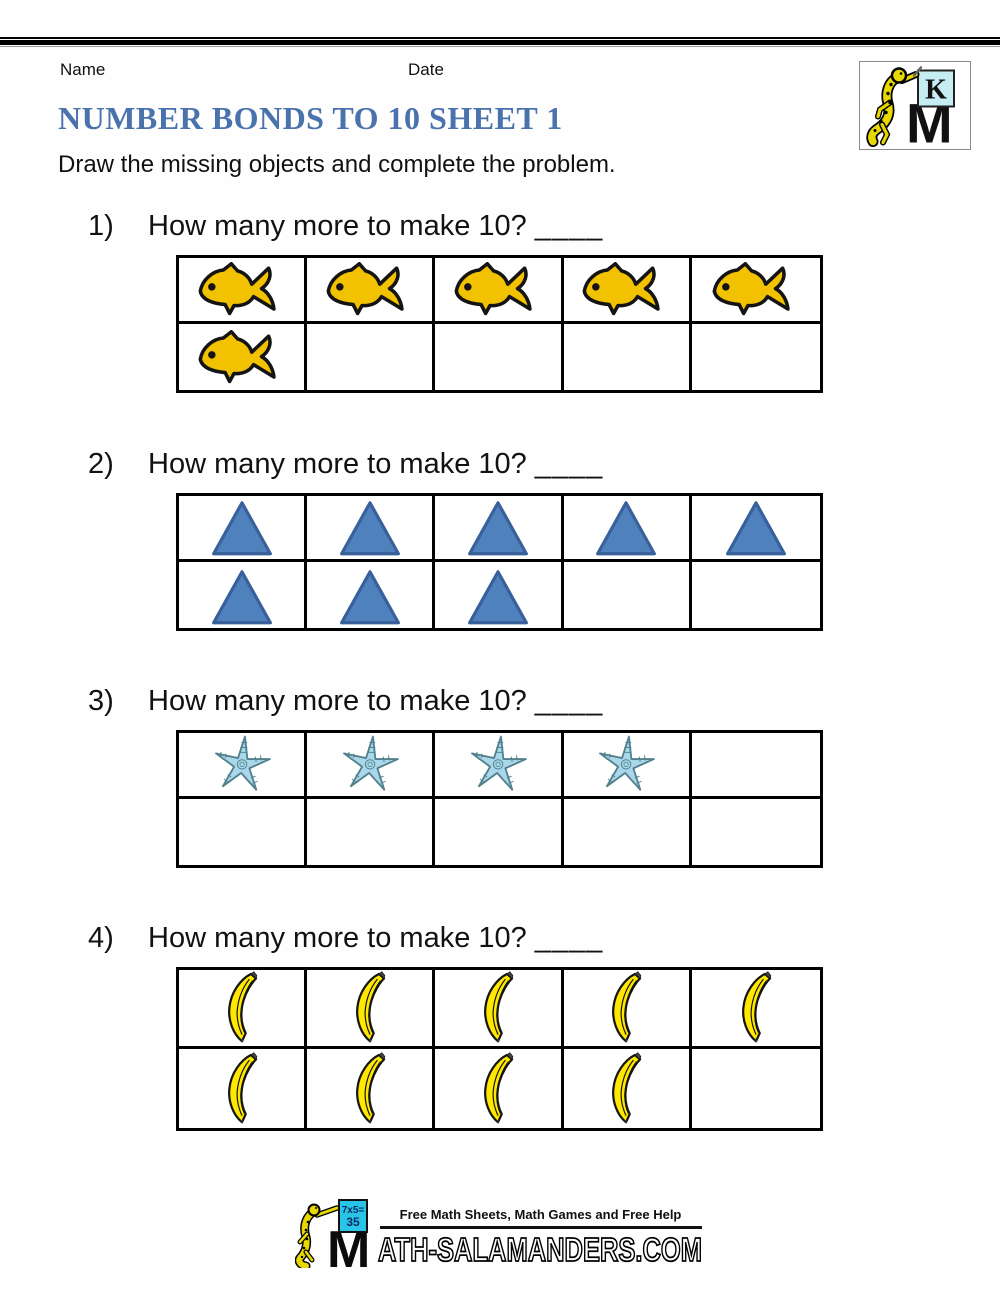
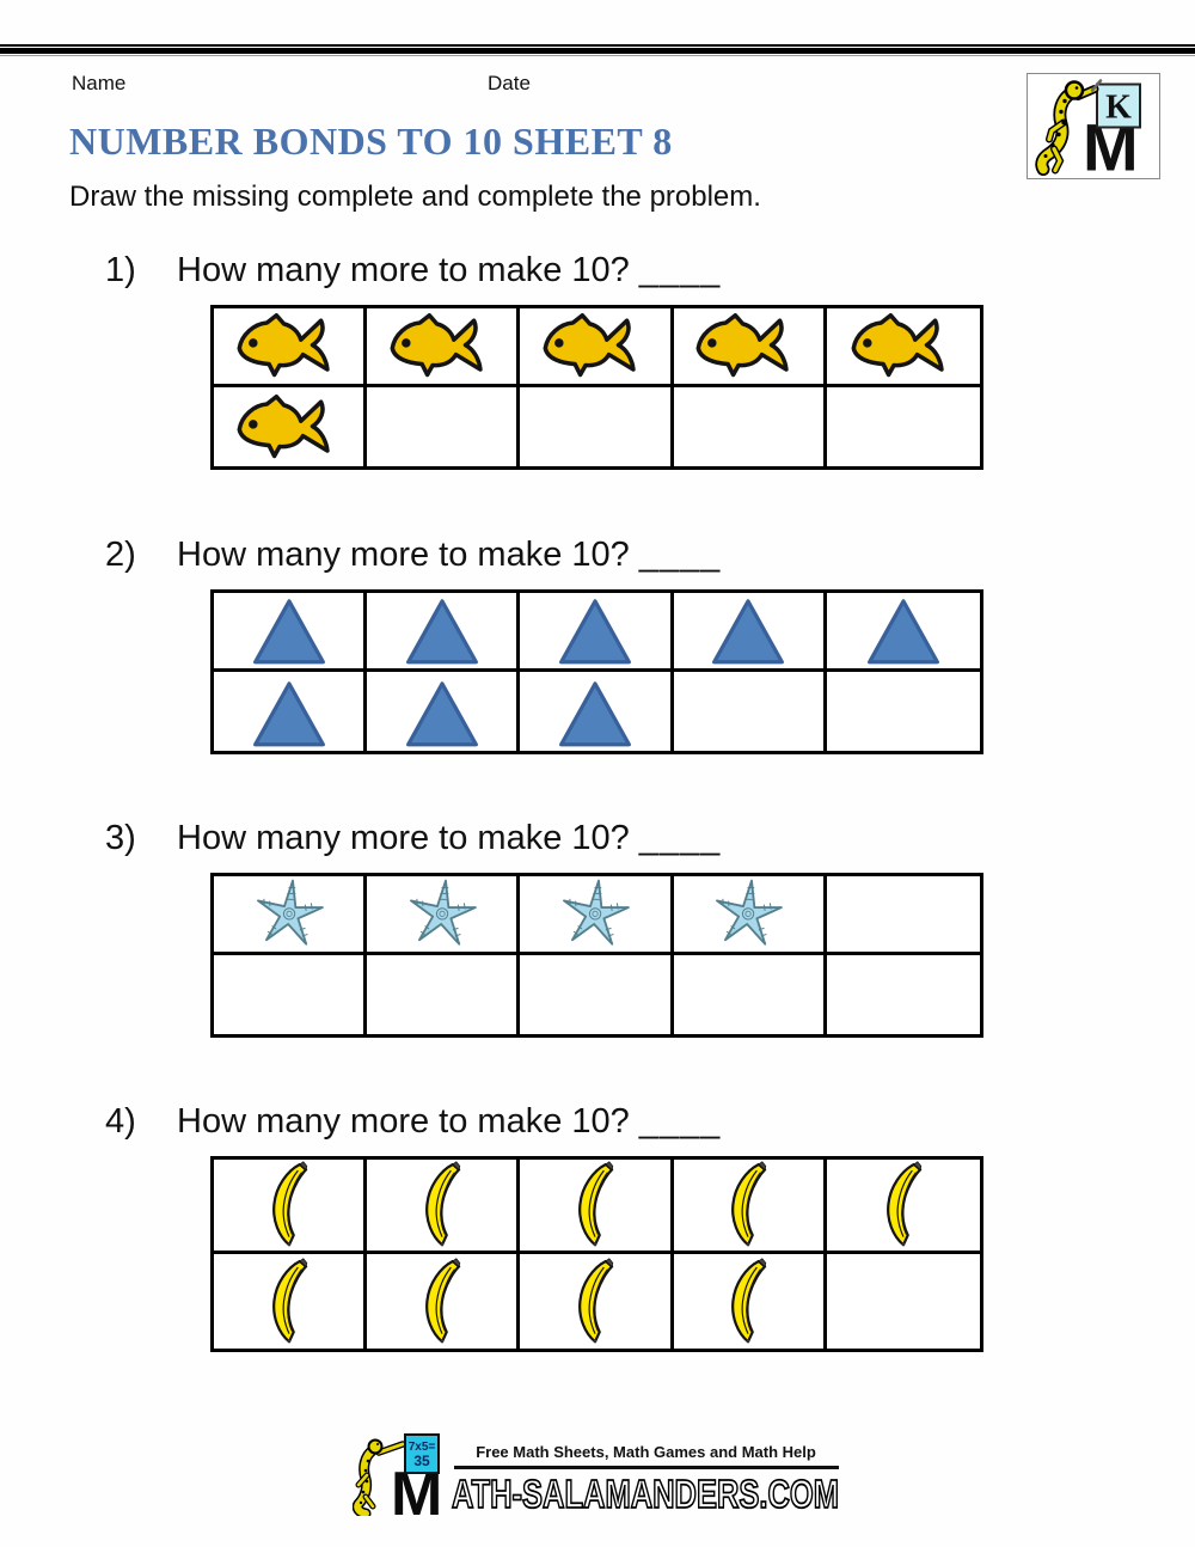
  Name
  Date
  M
  K
- NUMBER BONDS TO 10 SHEET 1
+ NUMBER BONDS TO 10 SHEET 8
- Draw the missing objects and complete the problem.
+ Draw the missing complete and complete the problem.
  1) How many more to make 10? ____
  2) How many more to make 10? ____
  3) How many more to make 10? ____
  4) How many more to make 10? ____
  M
  7x5=
  35
- Free Math Sheets, Math Games and Free Help
+ Free Math Sheets, Math Games and Math Help
  ATH-SALAMANDERS.COM
